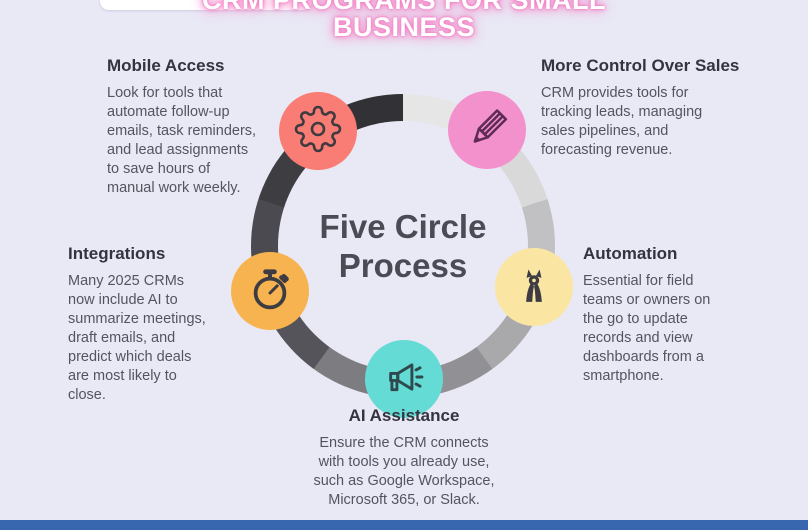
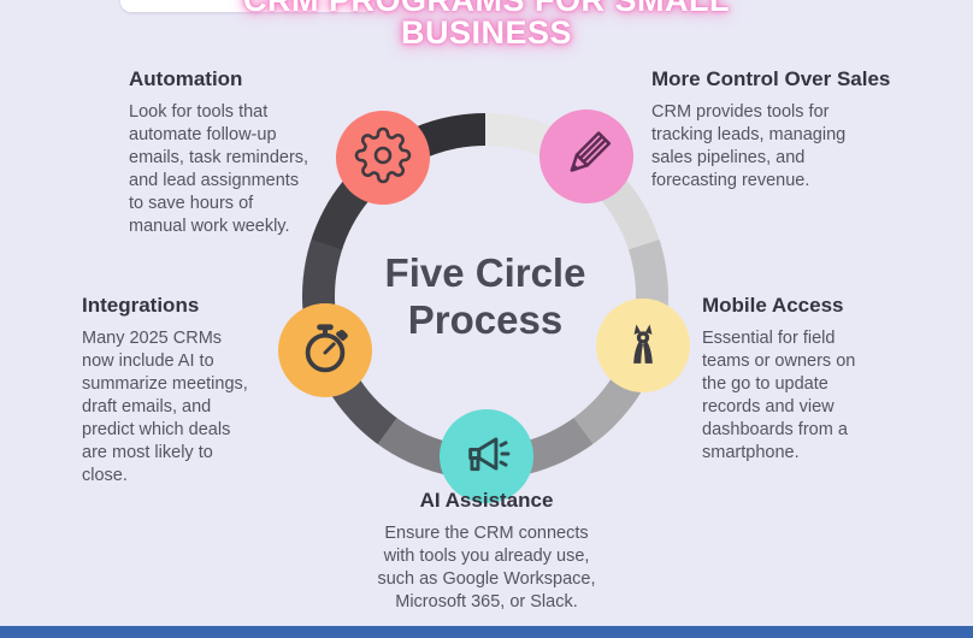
  CRM PROGRAMS FOR SMALL
  BUSINESS
  Five Circle
  Process
- Mobile Access
+ Automation
  Look for tools that
  automate follow-up
  emails, task reminders,
  and lead assignments
  to save hours of
  manual work weekly.
  More Control Over Sales
  CRM provides tools for
  tracking leads, managing
  sales pipelines, and
  forecasting revenue.
  Integrations
  Many 2025 CRMs
  now include AI to
  summarize meetings,
  draft emails, and
  predict which deals
  are most likely to
  close.
- Automation
+ Mobile Access
  Essential for field
  teams or owners on
  the go to update
  records and view
  dashboards from a
  smartphone.
  AI Assistance
  Ensure the CRM connects
  with tools you already use,
  such as Google Workspace,
  Microsoft 365, or Slack.
